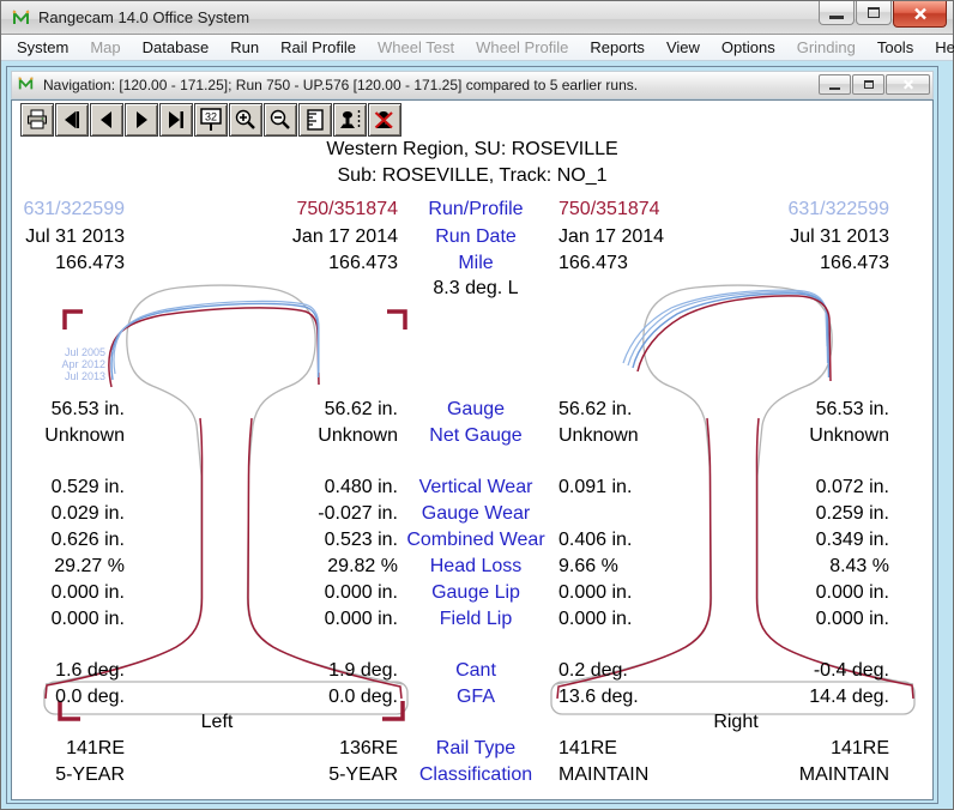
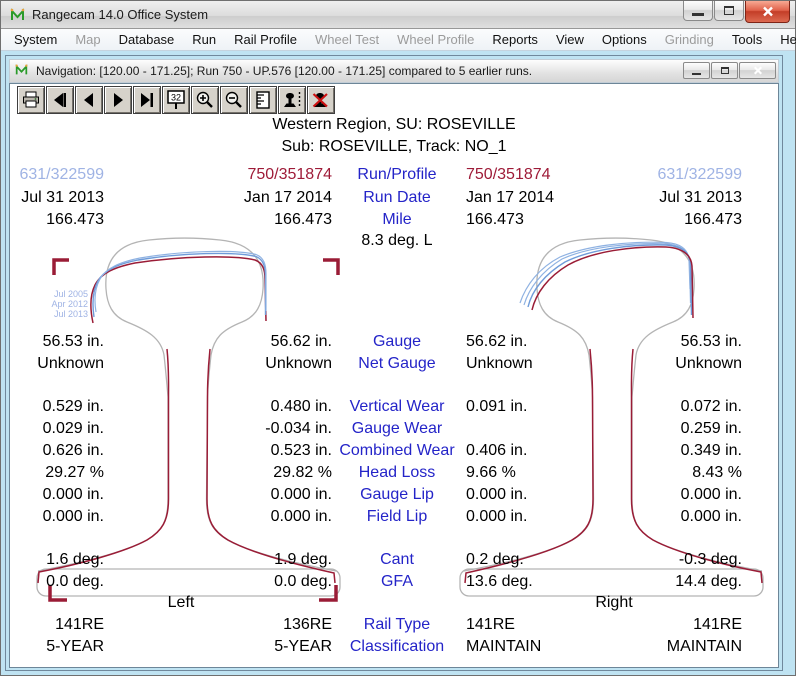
  Rangecam 14.0 Office System
  System
  Map
  Database
  Run
  Rail Profile
  Wheel Test
  Wheel Profile
  Reports
  View
  Options
  Grinding
  Tools
  Navigation: [120.00 - 171.25]; Run 750 - UP.576 [120.00 - 171.25] compared to 5 earlier runs.
  32
  Western Region, SU: ROSEVILLE
  Sub: ROSEVILLE, Track: NO_1
  Jul 2005
  Apr 2012
  Jul 2013
  631/322599
  750/351874
  Run/Profile
  750/351874
  631/322599
  Jul 31 2013
  Jan 17 2014
  Run Date
  Jan 17 2014
  Jul 31 2013
  166.473
  166.473
  Mile
  166.473
  166.473
  8.3 deg. L
  56.53 in.
  56.62 in.
  Gauge
  56.62 in.
  56.53 in.
  Unknown
  Unknown
  Net Gauge
  Unknown
  Unknown
  0.529 in.
  0.480 in.
  Vertical Wear
  0.091 in.
  0.072 in.
  0.029 in.
- -0.027 in.
+ -0.034 in.
  Gauge Wear
  0.259 in.
  0.626 in.
  0.523 in.
  Combined Wear
  0.406 in.
  0.349 in.
  29.27 %
  29.82 %
  Head Loss
  9.66 %
  8.43 %
  0.000 in.
  0.000 in.
  Gauge Lip
  0.000 in.
  0.000 in.
  0.000 in.
  0.000 in.
  Field Lip
  0.000 in.
  0.000 in.
  1.6 deg.
  1.9 deg.
  Cant
  0.2 deg.
- -0.4 deg.
+ -0.3 deg.
  0.0 deg.
  0.0 deg.
  GFA
  13.6 deg.
  14.4 deg.
  Left
  Right
  141RE
  136RE
  Rail Type
  141RE
  141RE
  5-YEAR
  5-YEAR
  Classification
  MAINTAIN
  MAINTAIN
